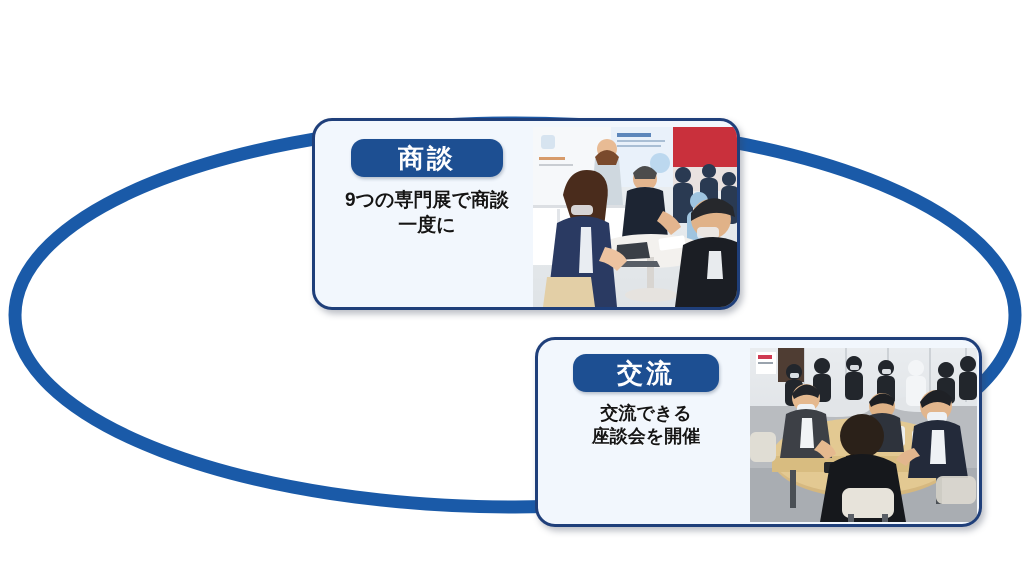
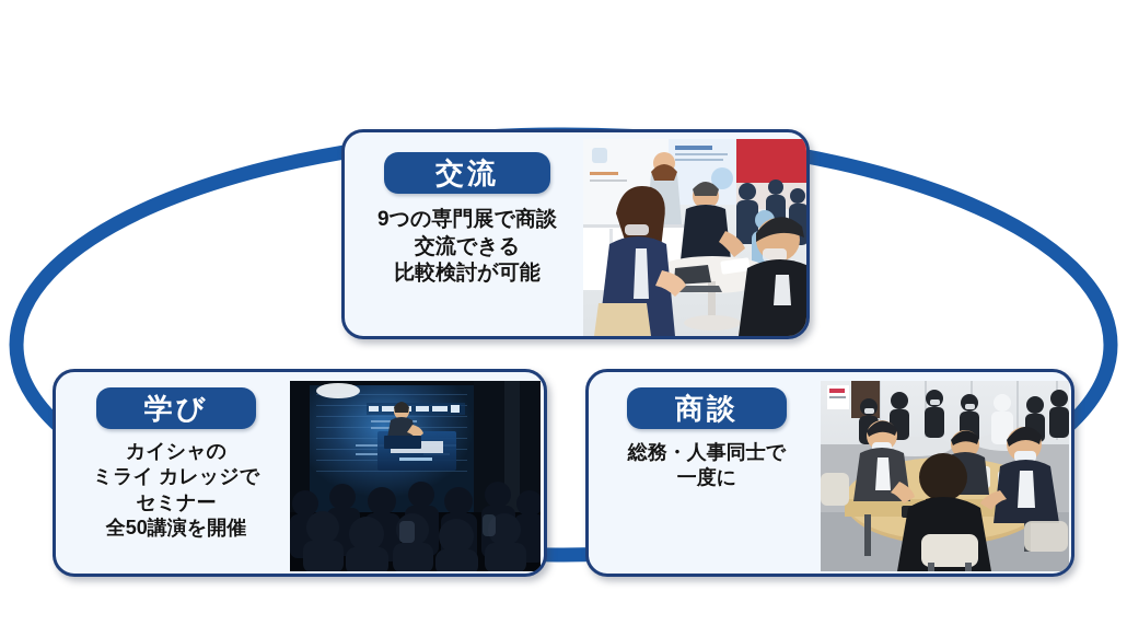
- 商談
+ 交流
  9つの専門展で商談
- 一度に
+ 交流できる
+ 比較検討が可能
+ 学び
+ カイシャの
+ ミライ カレッジで
+ セミナー
+ 全50講演を開催
- 交流
+ 商談
+ 総務・人事同士で
- 交流できる
+ 一度に
- 座談会を開催
